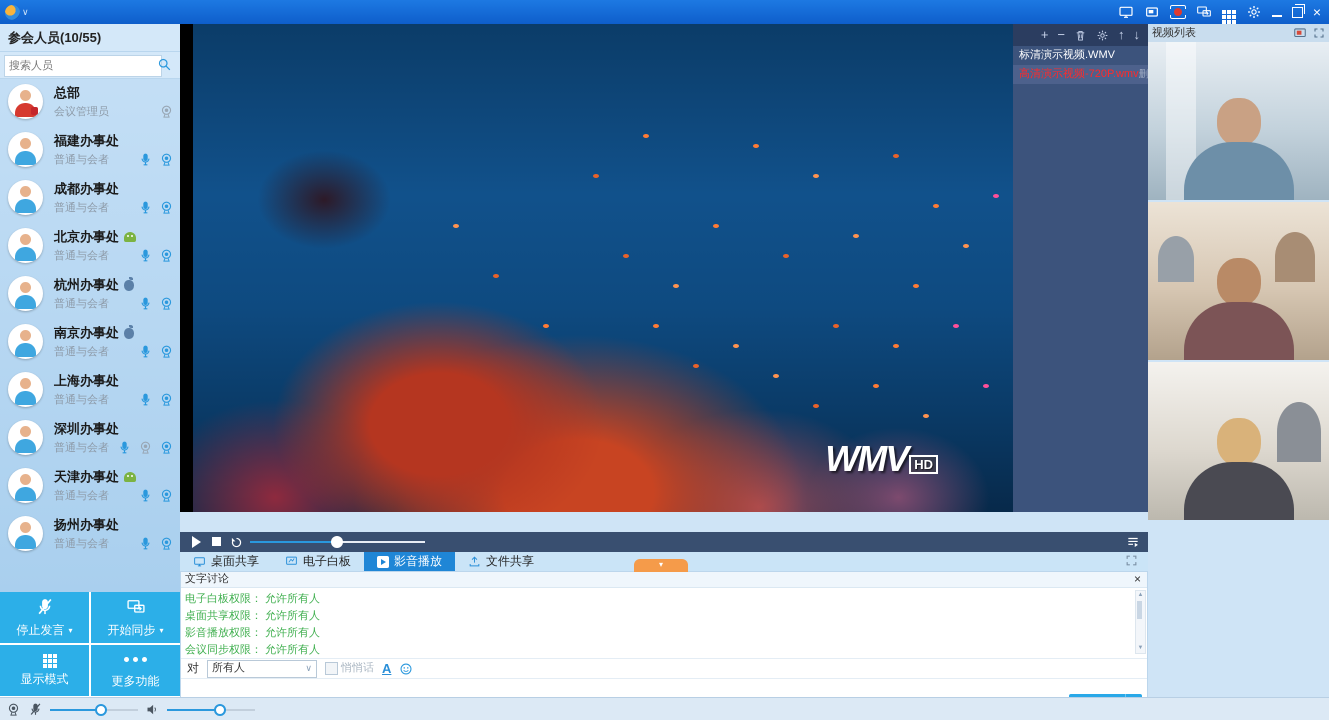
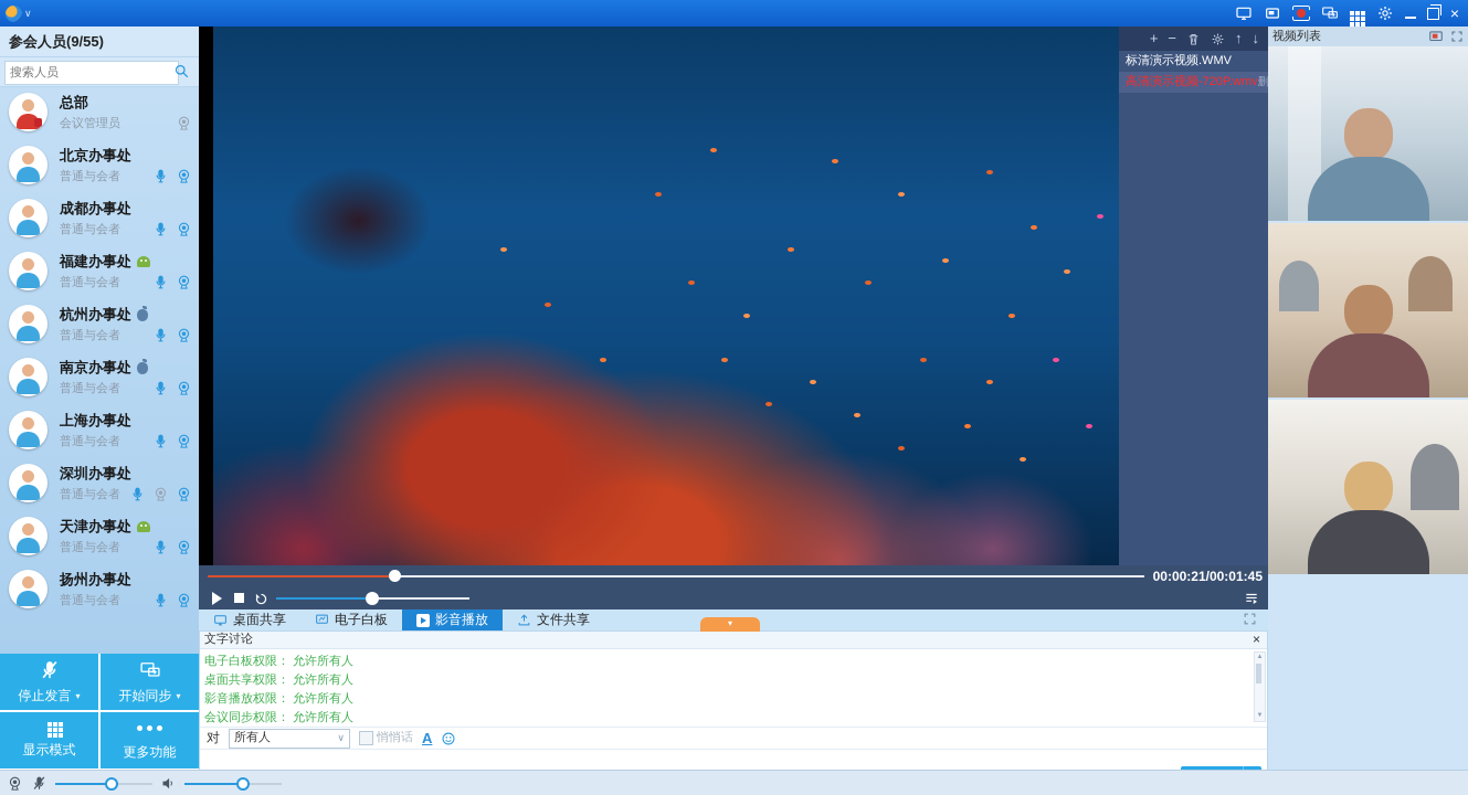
  ∨
  ×
- 参会人员(10/55)
+ 参会人员(9/55)
  搜索人员
  总部
  会议管理员
- 福建办事处
+ 北京办事处
  普通与会者
  成都办事处
  普通与会者
- 北京办事处
+ 福建办事处
  普通与会者
  杭州办事处
  普通与会者
  南京办事处
  普通与会者
  上海办事处
  普通与会者
  深圳办事处
  普通与会者
  天津办事处
  普通与会者
  扬州办事处
  普通与会者
  停止发言
  ▾
  开始同步
  ▾
  显示模式
  更多功能
- WMV
- HD
  +
  −
  ↑
  ↓
  标清演示视频.WMV
  高清演示视频-720P.wmv
+ 00:00:21/00:01:45
  桌面共享
  电子白板
  影音播放
  文件共享
  ▾
  文字讨论
  ×
  电子白板权限： 允许所有人
  桌面共享权限： 允许所有人
  影音播放权限： 允许所有人
  会议同步权限： 允许所有人
  对
  所有人
  ∨
  悄悄话
  A
  视频列表
